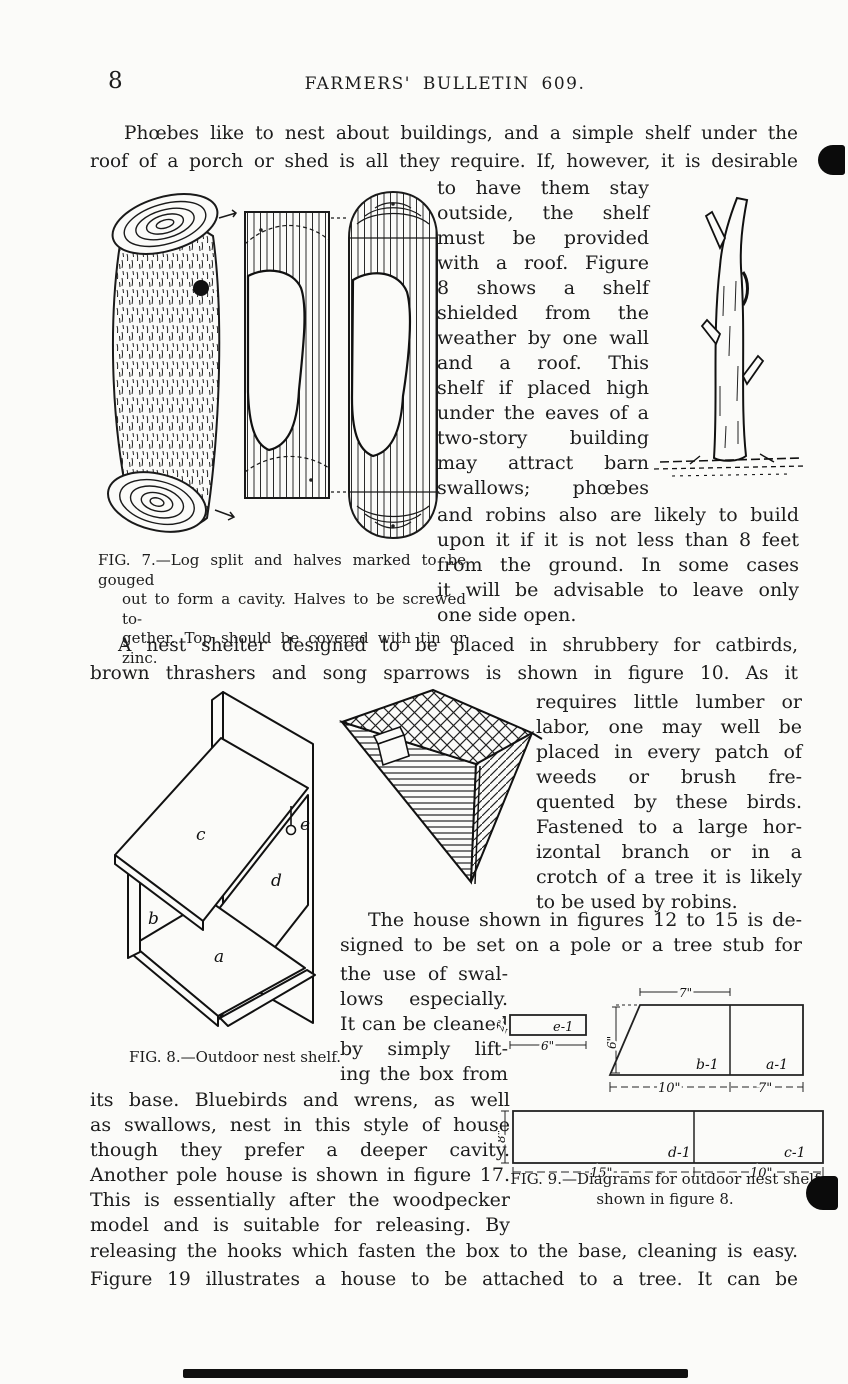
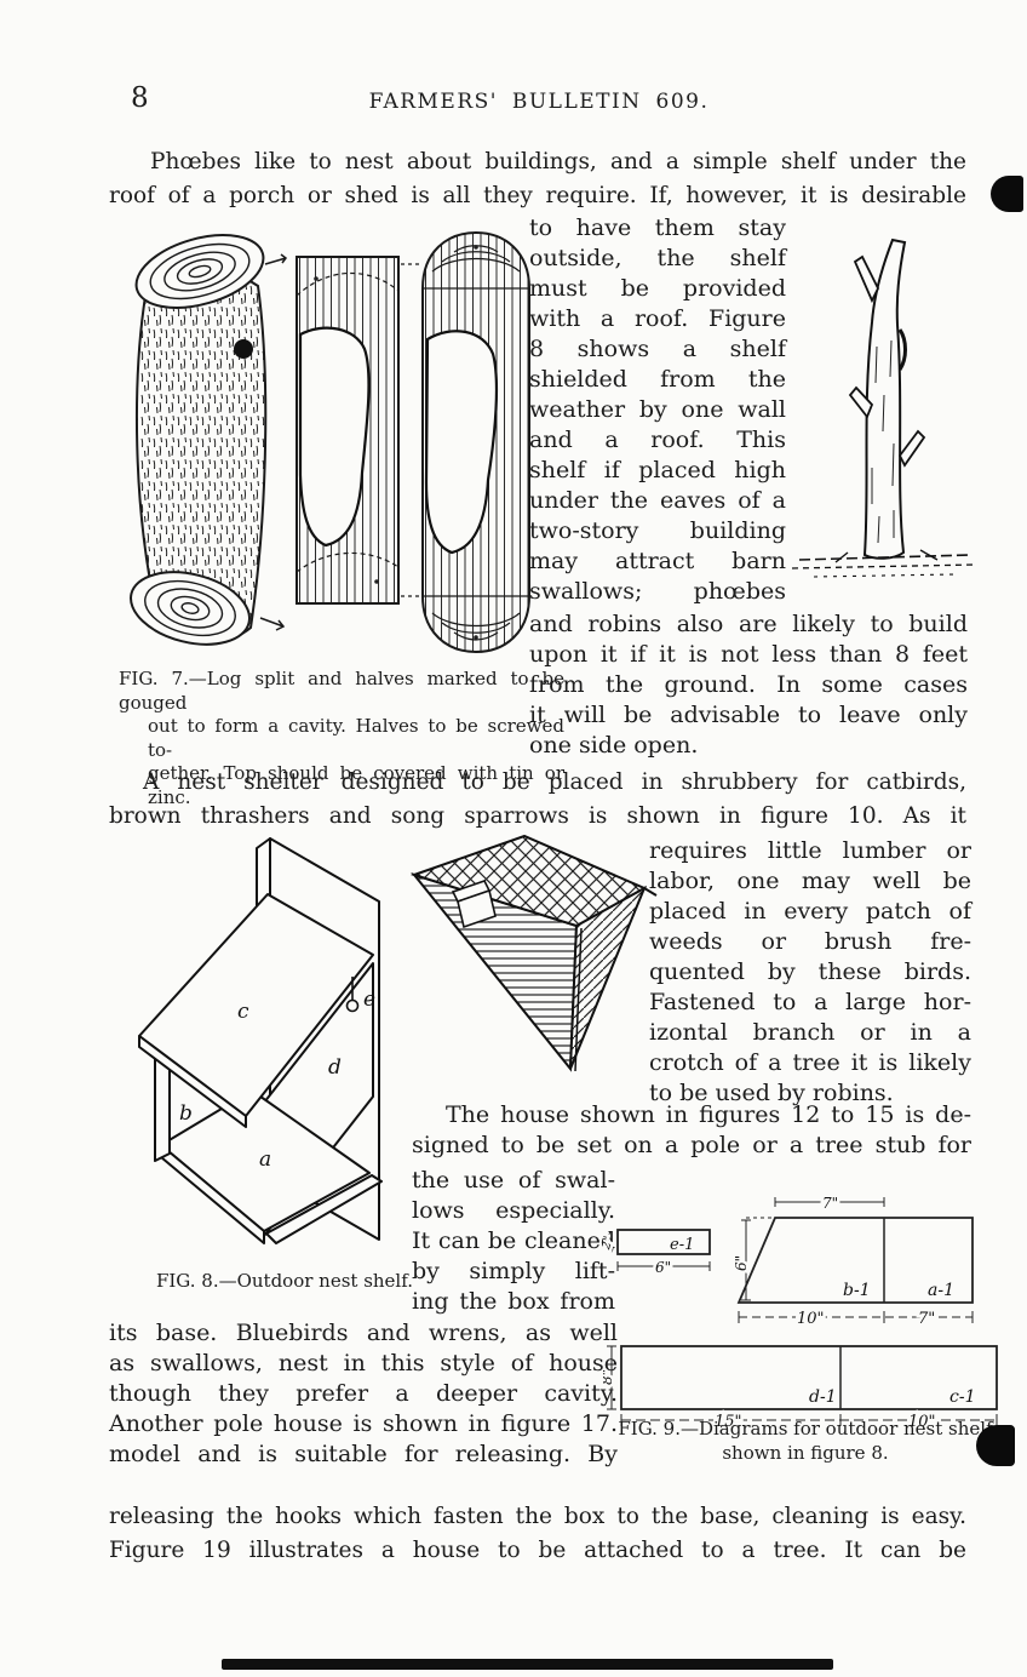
  8
  FARMERS' BULLETIN 609.
  Phœbes like to nest about buildings, and a simple shelf under the
  roof of a porch or shed is all they require. If, however, it is desirable
  to have them stay
  outside, the shelf
  must be provided
  with a roof. Figure
  8 shows a shelf
  shielded from the
  weather by one wall
  and a roof. This
  shelf if placed high
  under the eaves of a
  two-story building
  may attract barn
  swallows; phœbes
  and robins also are likely to build
  upon it if it is not less than 8 feet
  from the ground. In some cases
  it will be advisable to leave only
  one side open.
  FIG. 7.—Log split and halves marked to be gouged
  out to form a cavity. Halves to be screwed to-
  gether. Top should be covered with tin or zinc.
  A nest shelter designed to be placed in shrubbery for catbirds,
  brown thrashers and song sparrows is shown in figure 10. As it
  c
  d
  b
  a
  e
  requires little lumber or
  labor, one may well be
  placed in every patch of
  weeds or brush fre-
  quented by these birds.
  Fastened to a large hor-
  izontal branch or in a
  crotch of a tree it is likely
  to be used by robins.
  The house shown in figures 12 to 15 is de-
  signed to be set on a pole or a tree stub for
  the use of swal-
  lows especially.
  It can be cleaned
  by simply lift-
  ing the box from
  FIG. 8.—Outdoor nest shelf.
  e-1
  6"
  7"
  b-1
  a-1
  10"
  7"
  d-1
  c-1
  15"
  10"
  FIG. 9.—Diagrams for outdoor nest she
  shown in figure 8.
  its base. Bluebirds and wrens, as well
  as swallows, nest in this style of house
  though they prefer a deeper cavity.
  Another pole house is shown in figure 17.
- This is essentially after the woodpecker
  model and is suitable for releasing. By
  releasing the hooks which fasten the box to the base, cleaning is easy.
  Figure 19 illustrates a house to be attached to a tree. It can be
